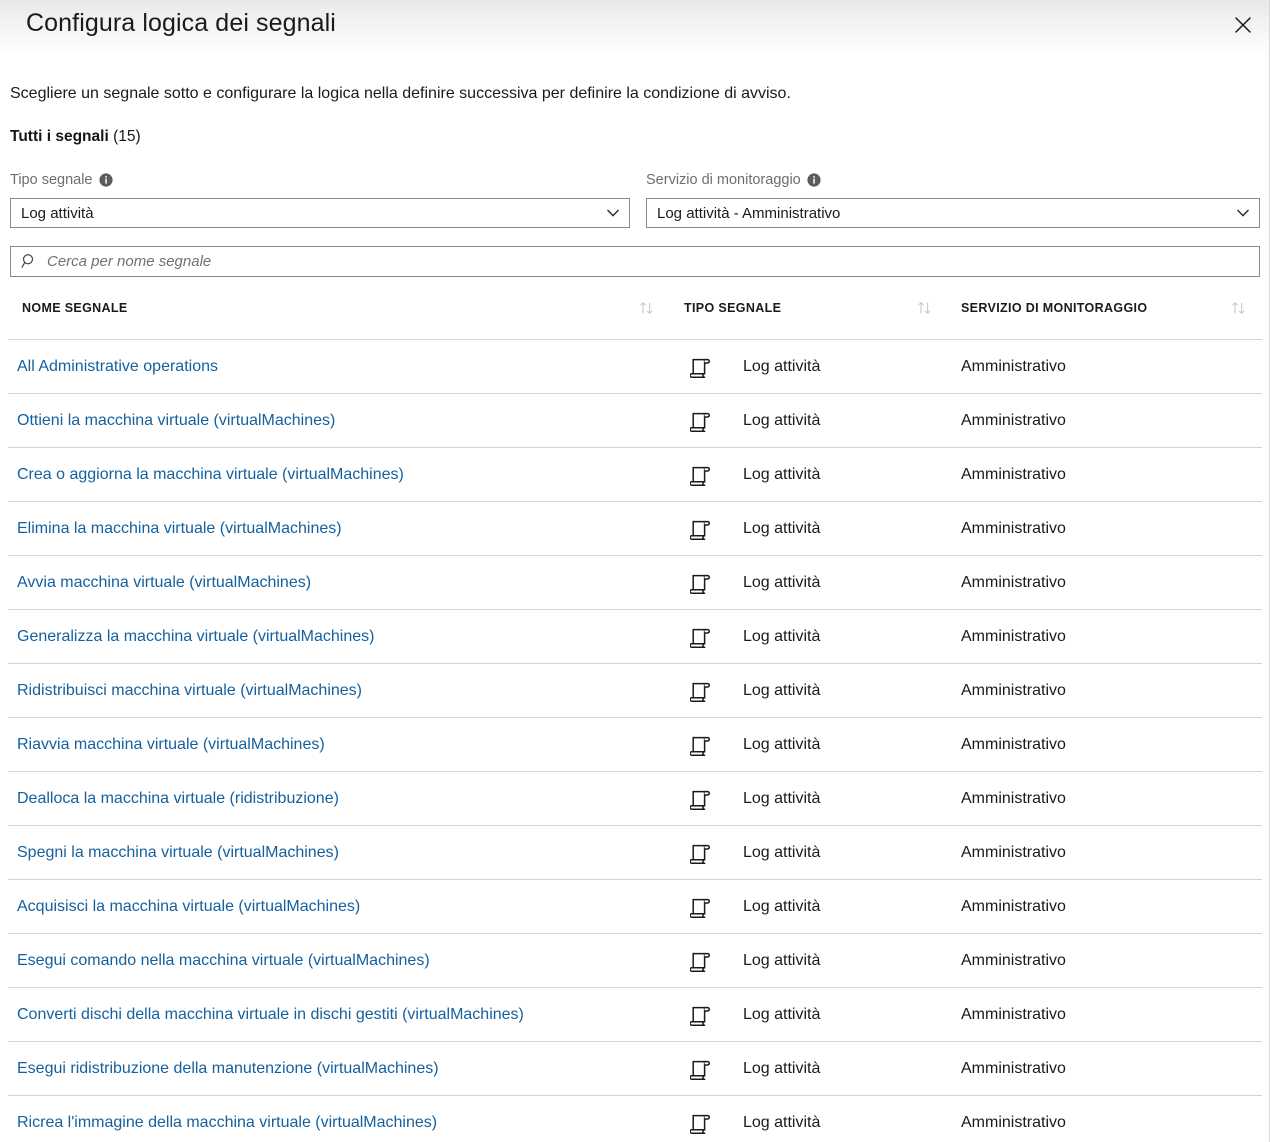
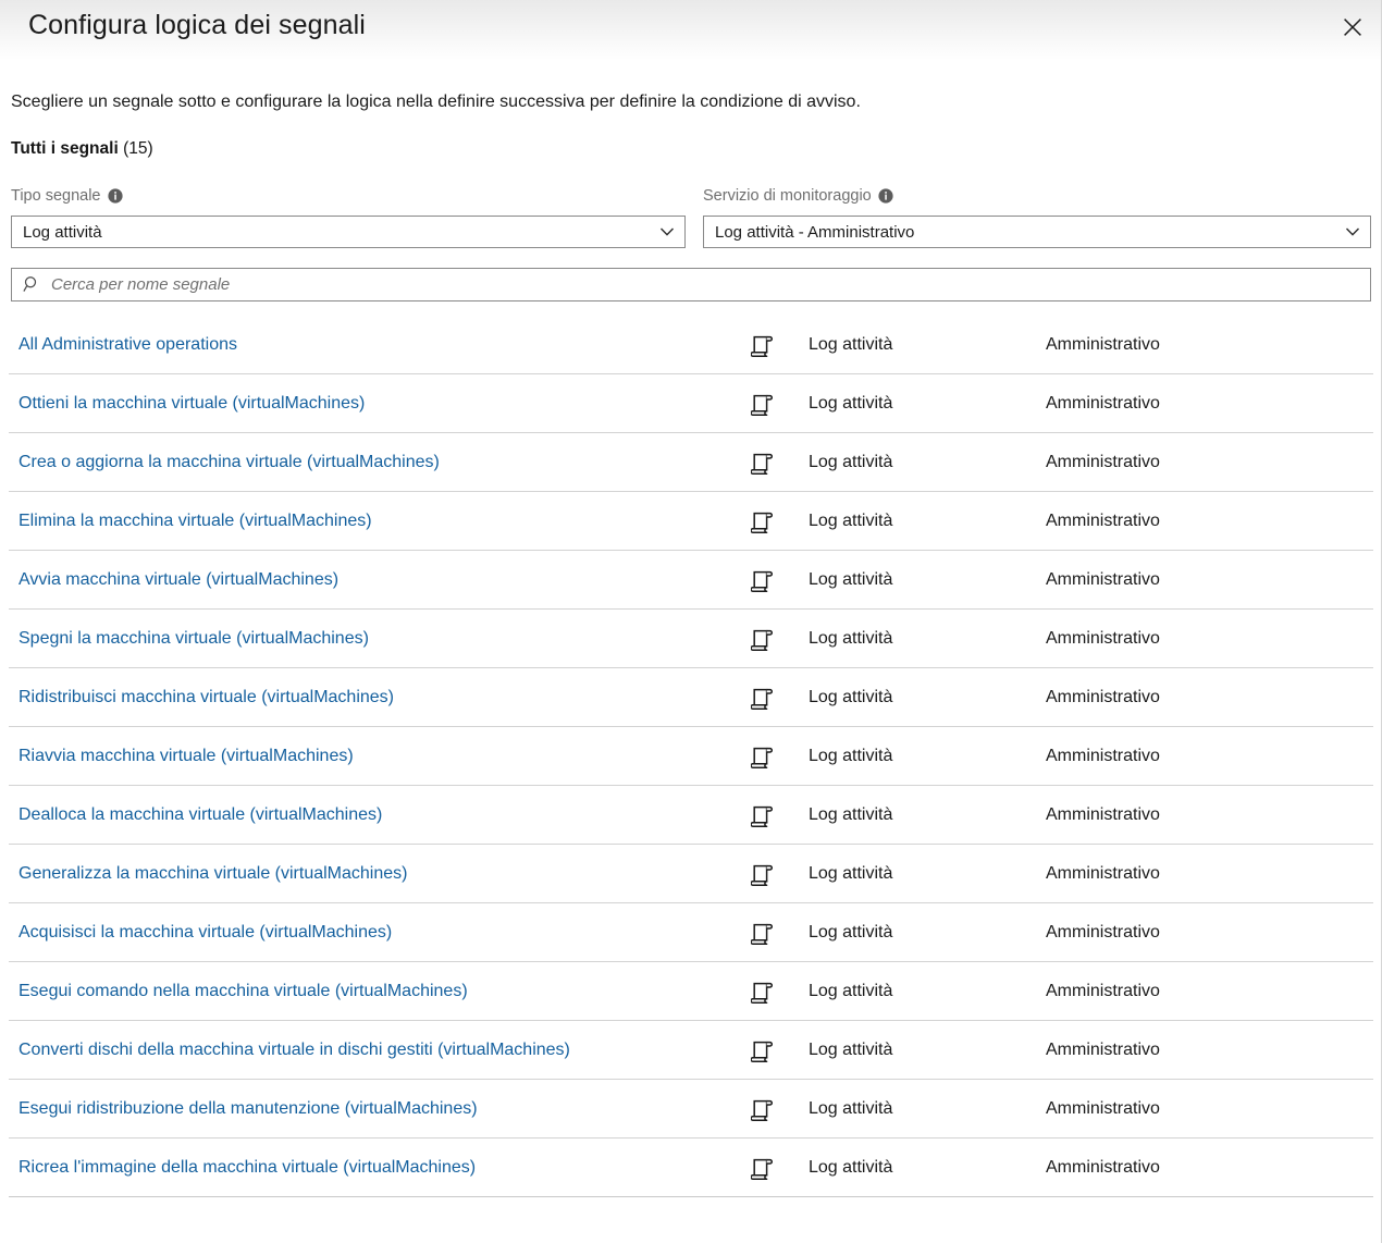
  Configura logica dei segnali
  Scegliere un segnale sotto e configurare la logica nella definire successiva per definire la condizione di avviso.
  Tutti i segnali (15)
  Tipo segnale
  Log attività
  Servizio di monitoraggio
  Log attività - Amministrativo
  Cerca per nome segnale
- NOME SEGNALE
- TIPO SEGNALE
- SERVIZIO DI MONITORAGGIO
  All Administrative operations
  Log attività
  Amministrativo
  Ottieni la macchina virtuale (virtualMachines)
  Log attività
  Amministrativo
  Crea o aggiorna la macchina virtuale (virtualMachines)
  Log attività
  Amministrativo
  Elimina la macchina virtuale (virtualMachines)
  Log attività
  Amministrativo
  Avvia macchina virtuale (virtualMachines)
  Log attività
  Amministrativo
- Generalizza la macchina virtuale (virtualMachines)
+ Spegni la macchina virtuale (virtualMachines)
  Log attività
  Amministrativo
  Ridistribuisci macchina virtuale (virtualMachines)
  Log attività
  Amministrativo
  Riavvia macchina virtuale (virtualMachines)
  Log attività
  Amministrativo
- Dealloca la macchina virtuale (ridistribuzione)
+ Dealloca la macchina virtuale (virtualMachines)
  Log attività
  Amministrativo
- Spegni la macchina virtuale (virtualMachines)
+ Generalizza la macchina virtuale (virtualMachines)
  Log attività
  Amministrativo
  Acquisisci la macchina virtuale (virtualMachines)
  Log attività
  Amministrativo
  Esegui comando nella macchina virtuale (virtualMachines)
  Log attività
  Amministrativo
  Converti dischi della macchina virtuale in dischi gestiti (virtualMachines)
  Log attività
  Amministrativo
  Esegui ridistribuzione della manutenzione (virtualMachines)
  Log attività
  Amministrativo
  Ricrea l'immagine della macchina virtuale (virtualMachines)
  Log attività
  Amministrativo
